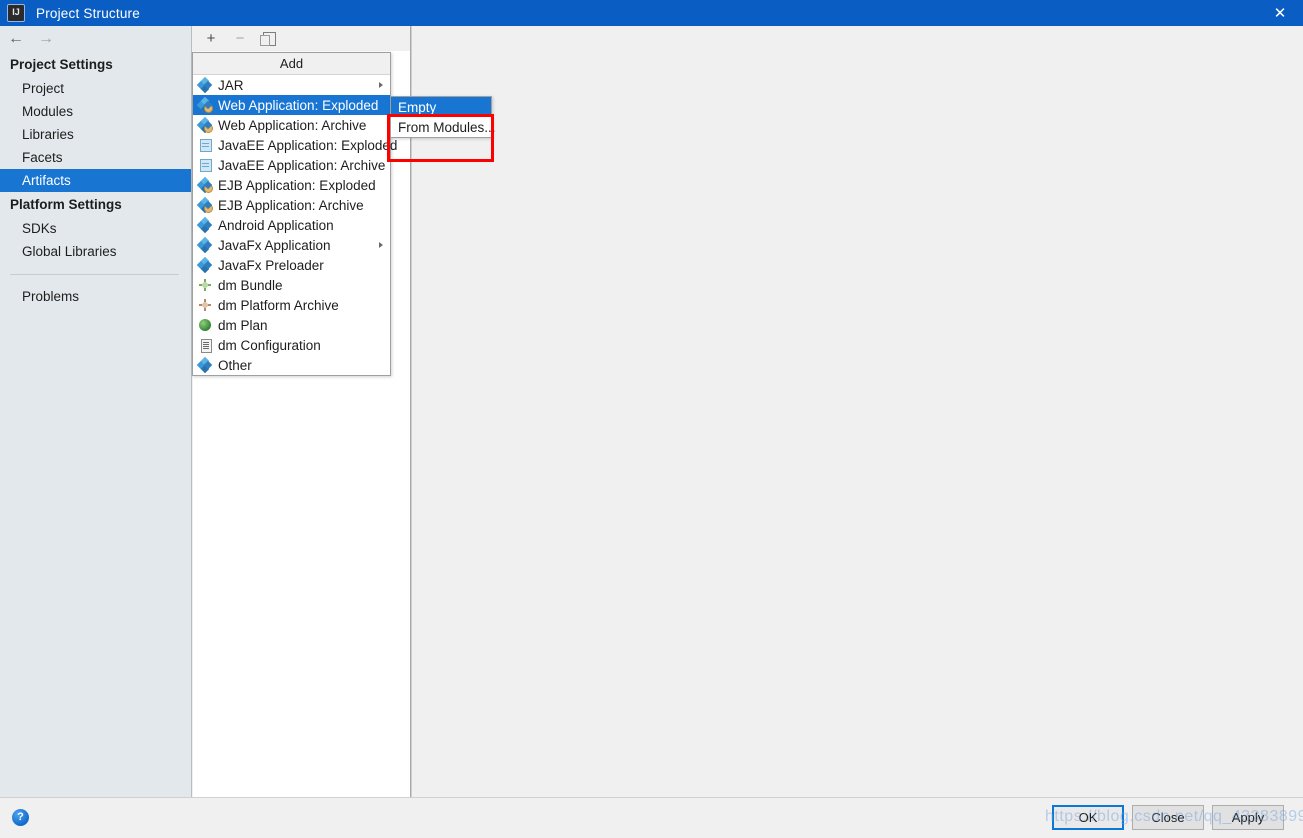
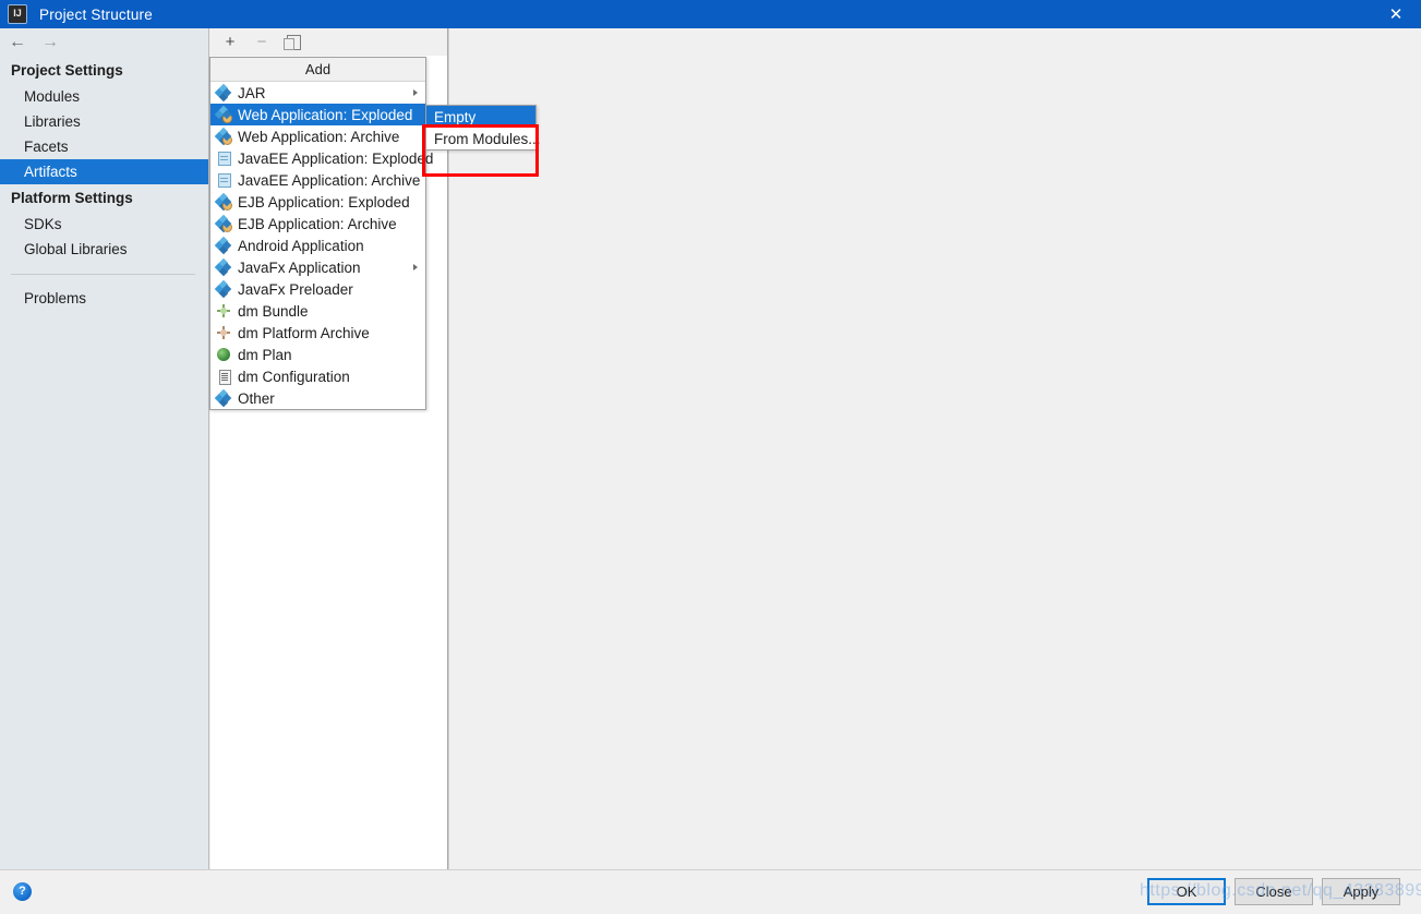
  Project Structure
  ✕
  ←
  →
  Project Settings
- Project
  Modules
  Libraries
  Facets
  Artifacts
  Platform Settings
  SDKs
  Global Libraries
  Problems
  +
  −
  Add
  JAR
  Web Application: Exploded
  Web Application: Archive
  JavaEE Application: Exploded
  JavaEE Application: Archive
  EJB Application: Exploded
  EJB Application: Archive
  Android Application
  JavaFx Application
  JavaFx Preloader
  dm Bundle
  dm Platform Archive
  dm Plan
  dm Configuration
  Other
  Empty
  From Modules...
  ?
  OK
  Close
  Apply
  https://blog.csdn.net/qq_43383899
